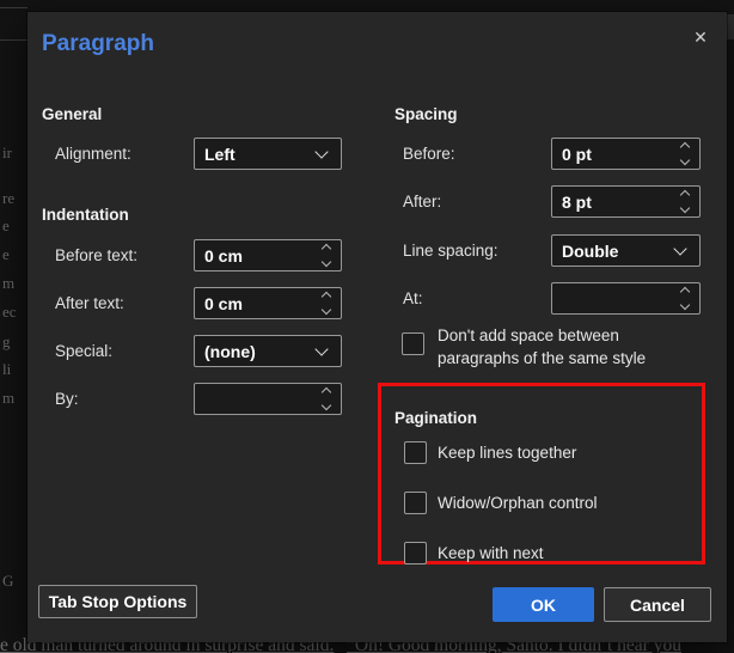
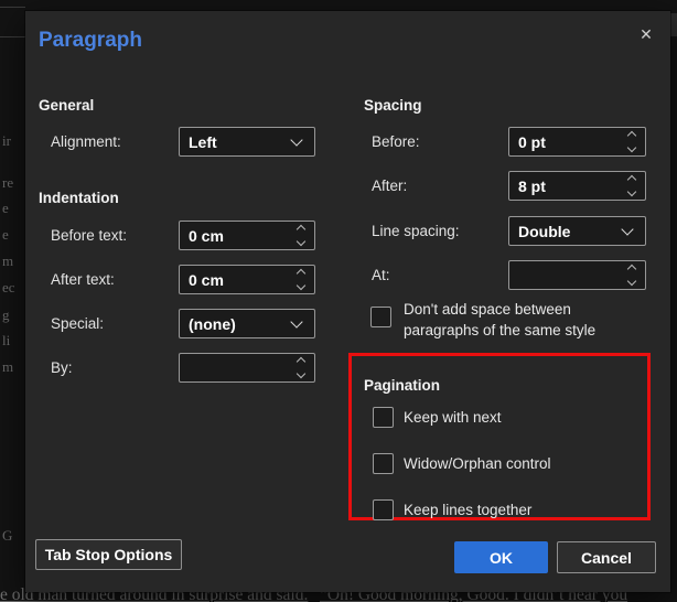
  ir
  re
  e
  e
  m
  ec
  g
  li
  m
  G
  e old man turned around in surprise and said.
- “Oh! Good morning, Santo. I didn’t hear you
+ “Oh! Good morning, Good. I didn’t hear you
  Paragraph
  ✕
  General
  Alignment:
  Left
  Indentation
  Before text:
  0 cm
  After text:
  0 cm
  Special:
  (none)
  By:
  Spacing
  Before:
  0 pt
  After:
  8 pt
  Line spacing:
  Double
  At:
  Don't add space between paragraphs of the same style
  Pagination
- Keep lines together
+ Keep with next
  Widow/Orphan control
- Keep with next
+ Keep lines together
  Tab Stop Options
  OK
  Cancel
